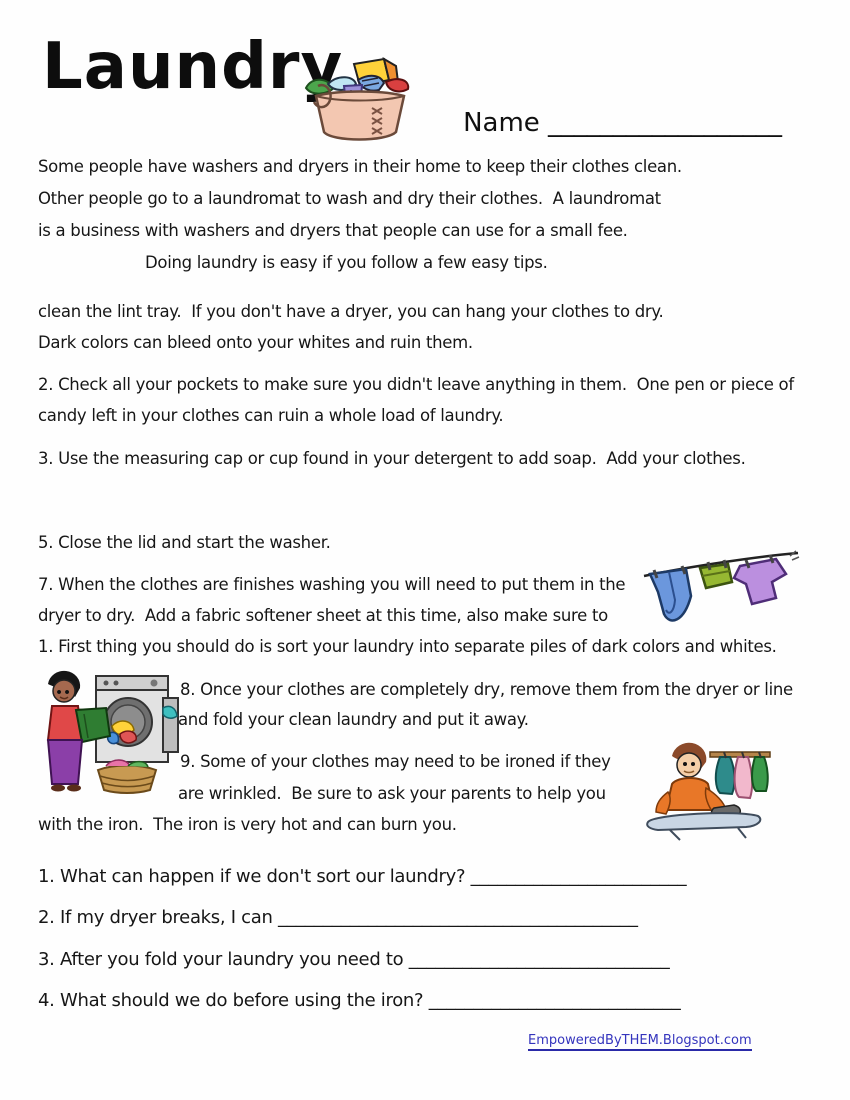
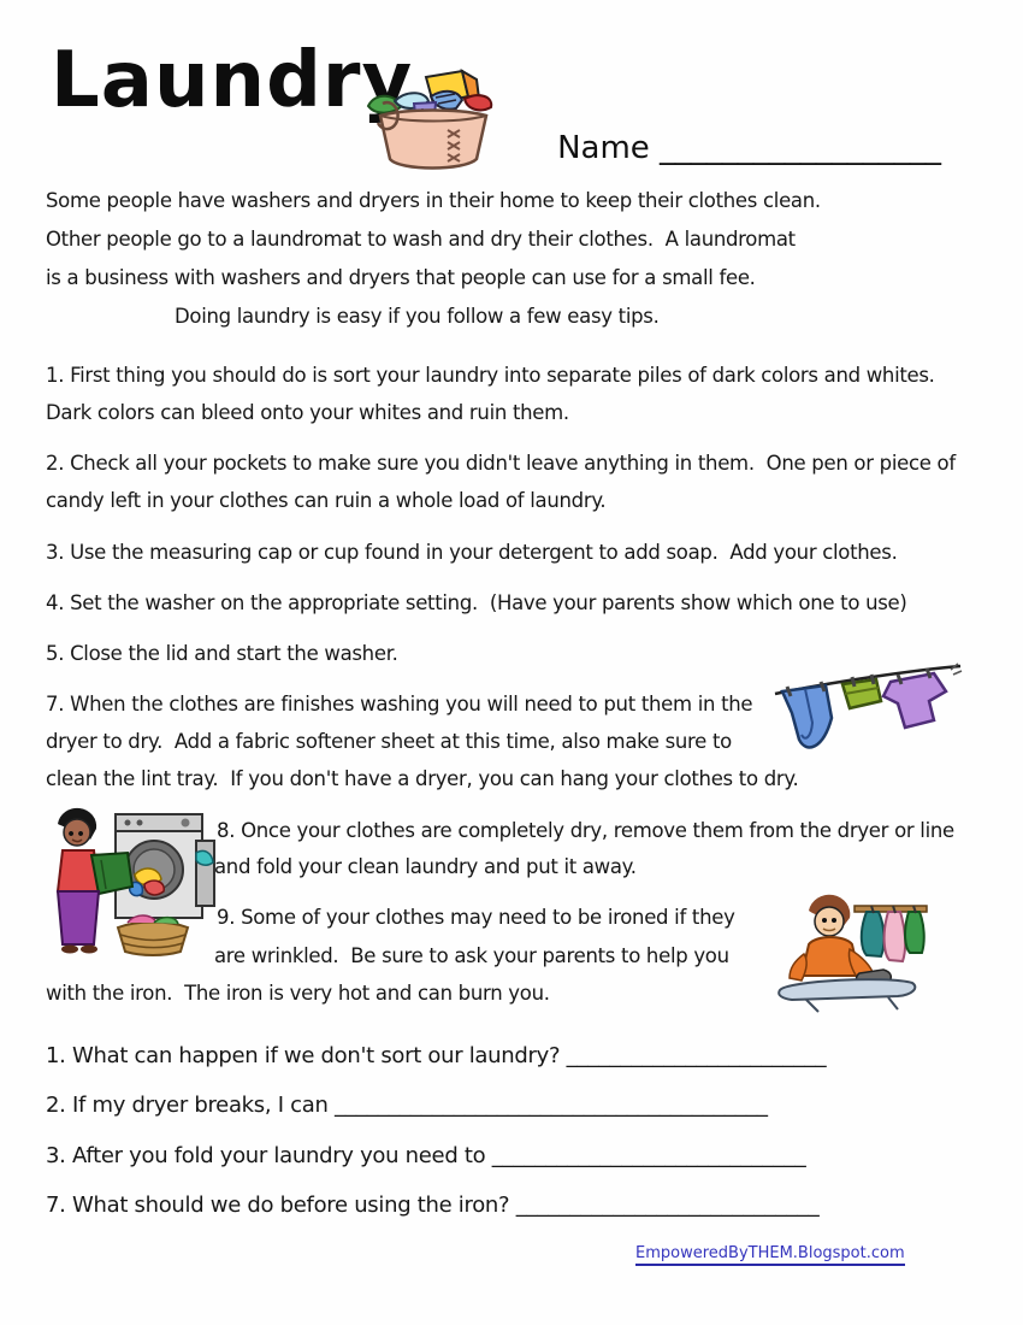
  Laundry
  Name __________________
  Some people have washers and dryers in their home to keep their clothes clean.
  Other people go to a laundromat to wash and dry their clothes. A laundromat
  is a business with washers and dryers that people can use for a small fee.
  Doing laundry is easy if you follow a few easy tips.
- clean the lint tray. If you don't have a dryer, you can hang your clothes to dry.
+ 1. First thing you should do is sort your laundry into separate piles of dark colors and whites.
  Dark colors can bleed onto your whites and ruin them.
  2. Check all your pockets to make sure you didn't leave anything in them. One pen or piece of
  candy left in your clothes can ruin a whole load of laundry.
  3. Use the measuring cap or cup found in your detergent to add soap. Add your clothes.
+ 4. Set the washer on the appropriate setting. (Have your parents show which one to use)
  5. Close the lid and start the washer.
  7. When the clothes are finishes washing you will need to put them in the
  dryer to dry. Add a fabric softener sheet at this time, also make sure to
- 1. First thing you should do is sort your laundry into separate piles of dark colors and whites.
+ clean the lint tray. If you don't have a dryer, you can hang your clothes to dry.
  8. Once your clothes are completely dry, remove them from the dryer or line
  and fold your clean laundry and put it away.
  9. Some of your clothes may need to be ironed if they
  are wrinkled. Be sure to ask your parents to help you
  with the iron. The iron is very hot and can burn you.
  1. What can happen if we don't sort our laundry? ________________________
  2. If my dryer breaks, I can ________________________________________
  3. After you fold your laundry you need to _____________________________
- 4. What should we do before using the iron? ____________________________
+ 7. What should we do before using the iron? ____________________________
  EmpoweredByTHEM.Blogspot.com
